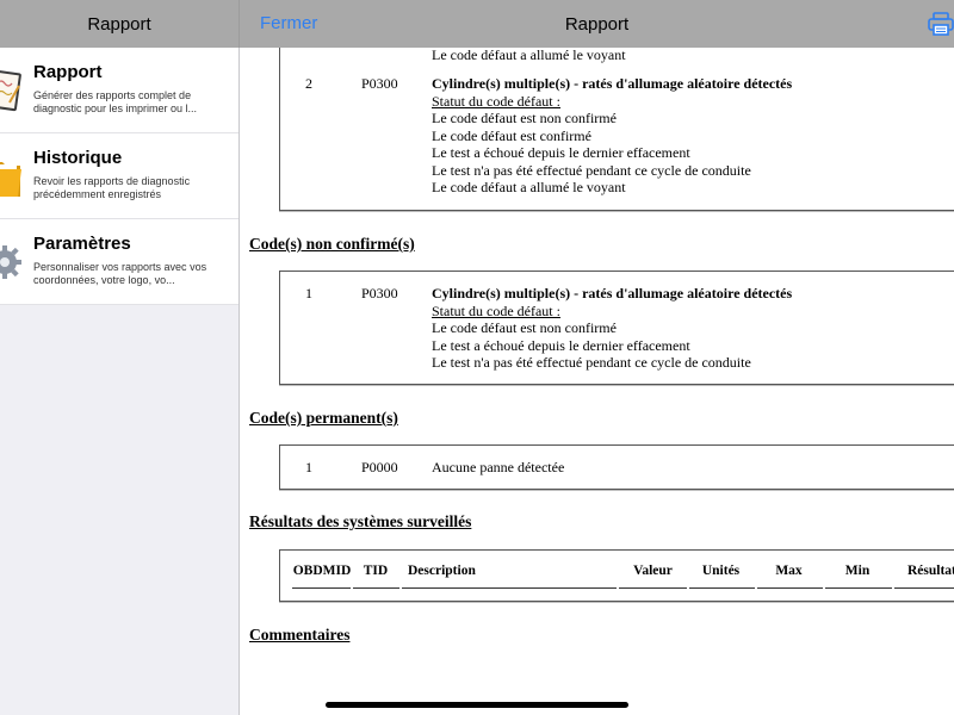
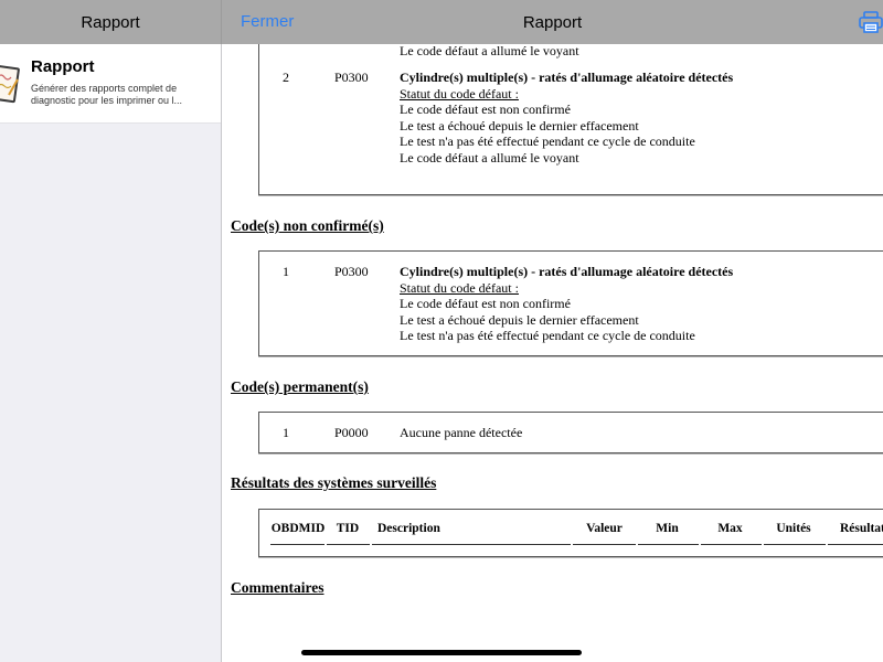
  Rapport
  Rapport
  Générer des rapports complet de diagnostic pour les imprimer ou l...
- Historique
- Revoir les rapports de diagnostic précédemment enregistrés
- Paramètres
- Personnaliser vos rapports avec vos coordonnées, votre logo, vo...
  Fermer
  Rapport
  Le code défaut a allumé le voyant
  2
  P0300
  Cylindre(s) multiple(s) - ratés d'allumage aléatoire détectés
  Statut du code défaut :
  Le code défaut est non confirmé
- Le code défaut est confirmé
  Le test a échoué depuis le dernier effacement
  Le test n'a pas été effectué pendant ce cycle de conduite
  Le code défaut a allumé le voyant
  Code(s) non confirmé(s)
  1
  P0300
  Cylindre(s) multiple(s) - ratés d'allumage aléatoire détectés
  Statut du code défaut :
  Le code défaut est non confirmé
  Le test a échoué depuis le dernier effacement
  Le test n'a pas été effectué pendant ce cycle de conduite
  Code(s) permanent(s)
  1
  P0000
  Aucune panne détectée
  Résultats des systèmes surveillés
  OBDMID
  TID
  Description
  Valeur
- Unités
+ Min
  Max
- Min
+ Unités
  Résulta
  Commentaires
